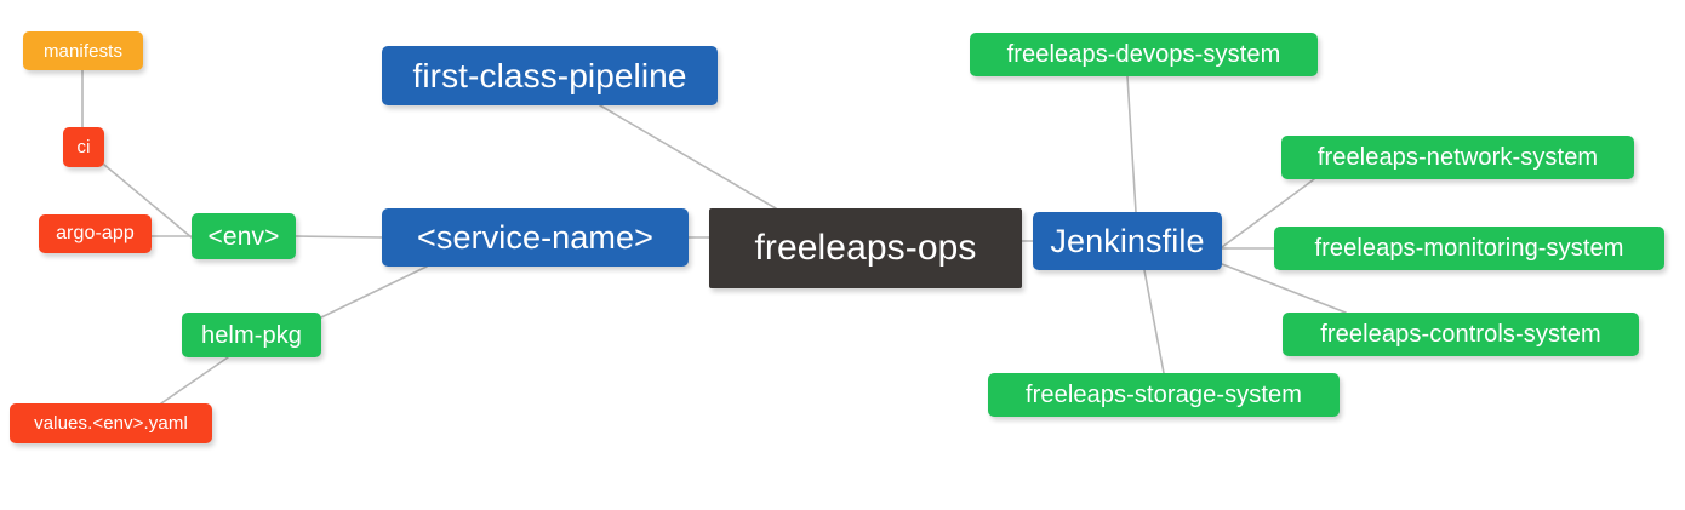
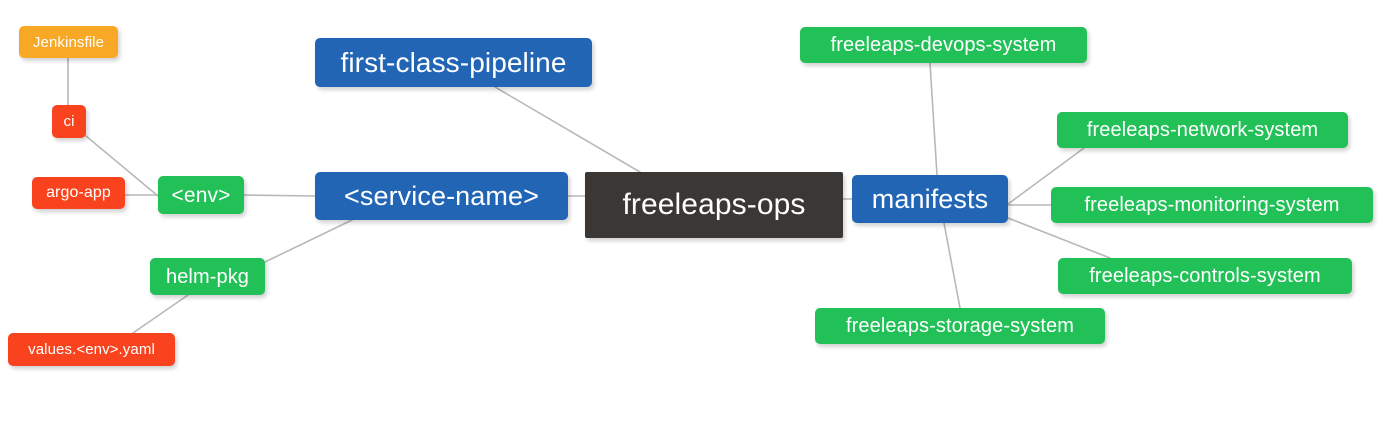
- manifests
+ Jenkinsfile
  ci
  argo-app
  <env>
  helm-pkg
  values.<env>.yaml
  first-class-pipeline
  <service-name>
  freeleaps-ops
- Jenkinsfile
+ manifests
  freeleaps-devops-system
  freeleaps-network-system
  freeleaps-monitoring-system
  freeleaps-controls-system
  freeleaps-storage-system
